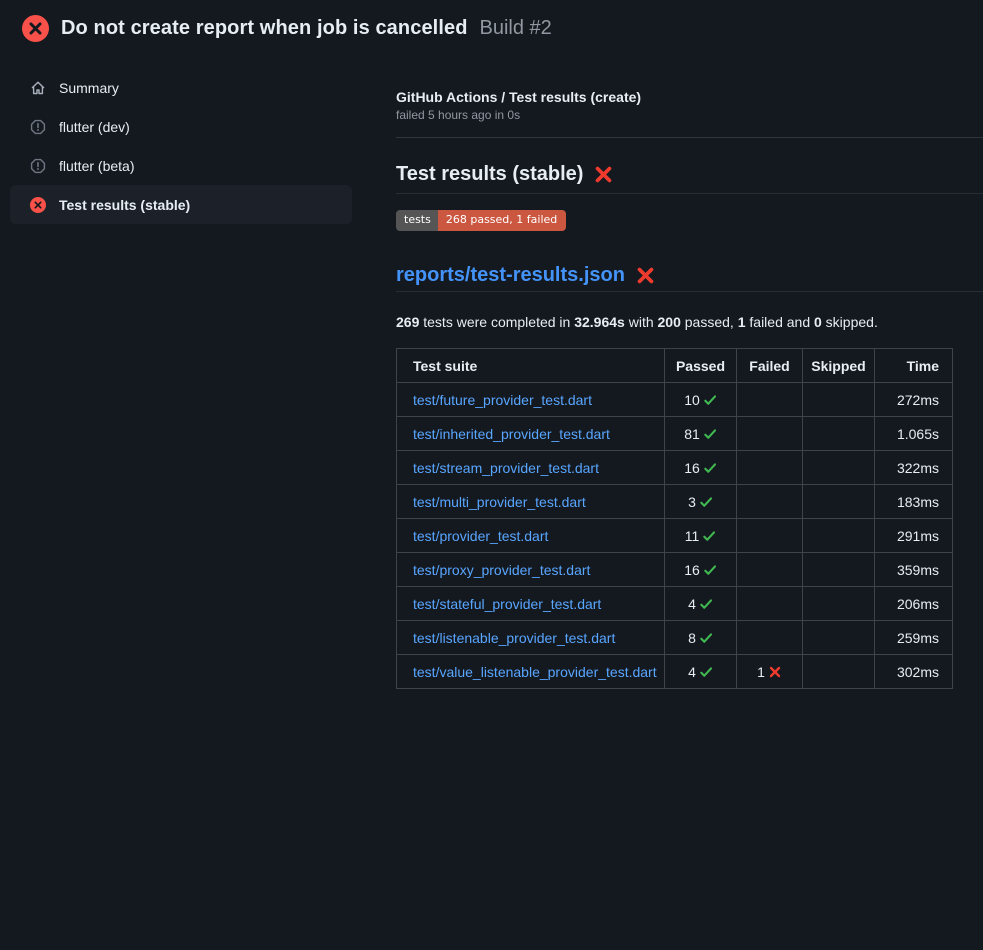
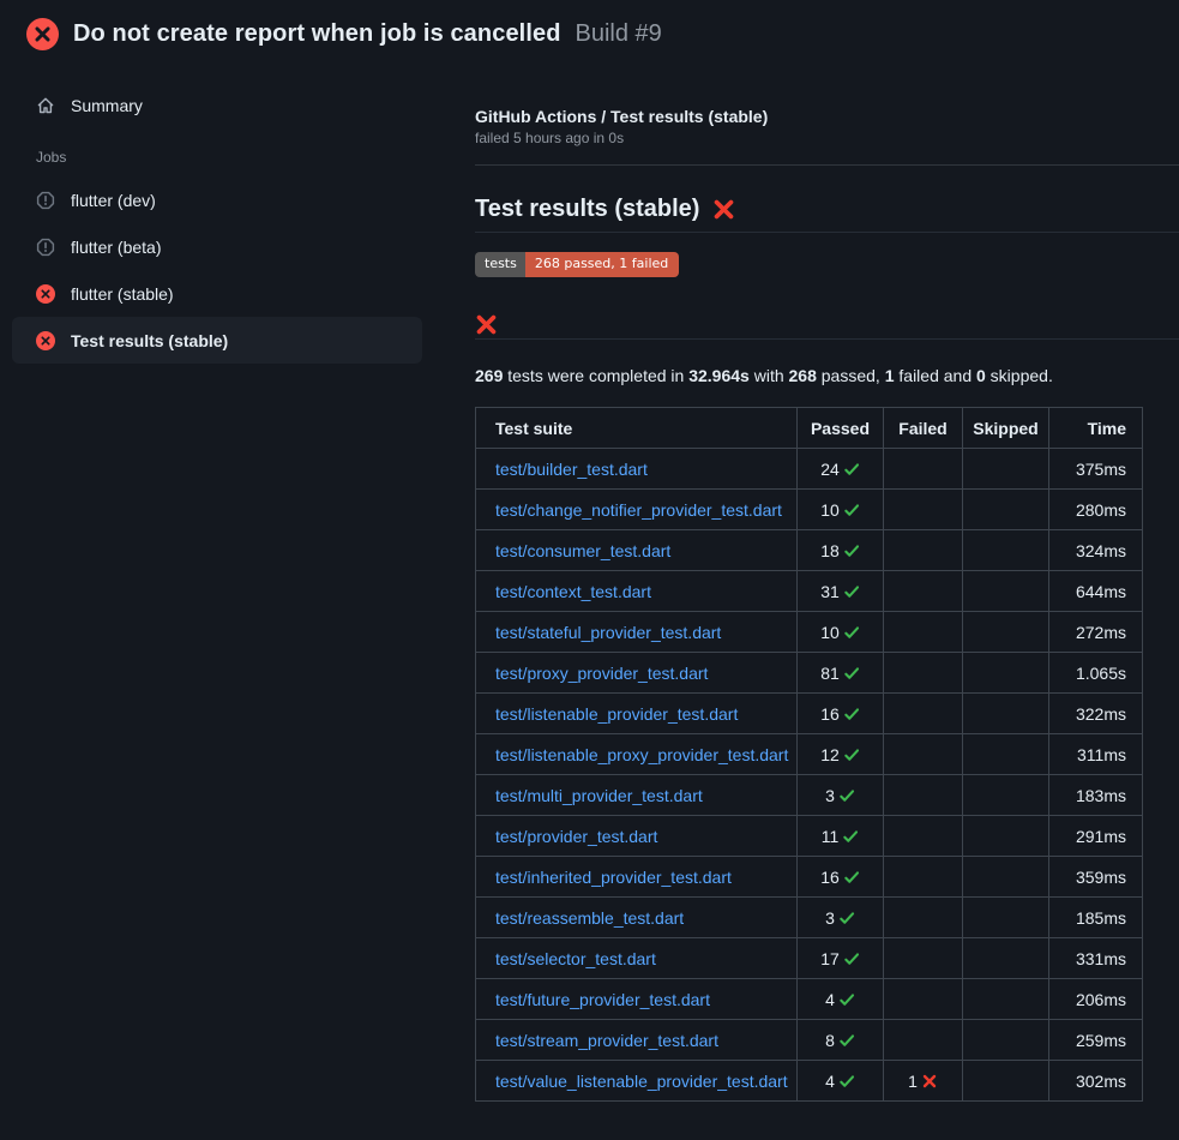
  Do not create report when job is cancelled
- Build #2
+ Build #9
  Summary
+ Jobs
  flutter (dev)
  flutter (beta)
+ flutter (stable)
  Test results (stable)
- GitHub Actions / Test results (create)
+ GitHub Actions / Test results (stable)
  failed 5 hours ago in 0s
  Test results (stable)
  tests
  268 passed, 1 failed
- reports/test-results.json
- 269 tests were completed in 32.964s with 200 passed, 1 failed and 0 skipped.
+ 269 tests were completed in 32.964s with 268 passed, 1 failed and 0 skipped.
  Test suite	Passed	Failed	Skipped	Time
+ test/builder_test.dart	24			375ms
+ test/change_notifier_provider_test.dart	10			280ms
+ test/consumer_test.dart	18			324ms
+ test/context_test.dart	31			644ms
- test/future_provider_test.dart	10			272ms
+ test/stateful_provider_test.dart	10			272ms
- test/inherited_provider_test.dart	81			1.065s
+ test/proxy_provider_test.dart	81			1.065s
- test/stream_provider_test.dart	16			322ms
+ test/listenable_provider_test.dart	16			322ms
+ test/listenable_proxy_provider_test.dart	12			311ms
  test/multi_provider_test.dart	3			183ms
  test/provider_test.dart	11			291ms
- test/proxy_provider_test.dart	16			359ms
+ test/inherited_provider_test.dart	16			359ms
+ test/reassemble_test.dart	3			185ms
+ test/selector_test.dart	17			331ms
- test/stateful_provider_test.dart	4			206ms
+ test/future_provider_test.dart	4			206ms
- test/listenable_provider_test.dart	8			259ms
+ test/stream_provider_test.dart	8			259ms
  test/value_listenable_provider_test.dart	4	1		302ms
